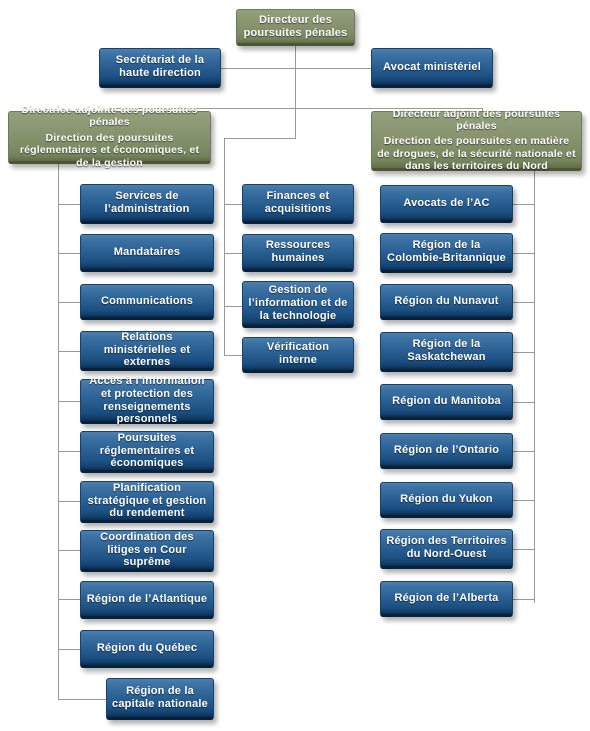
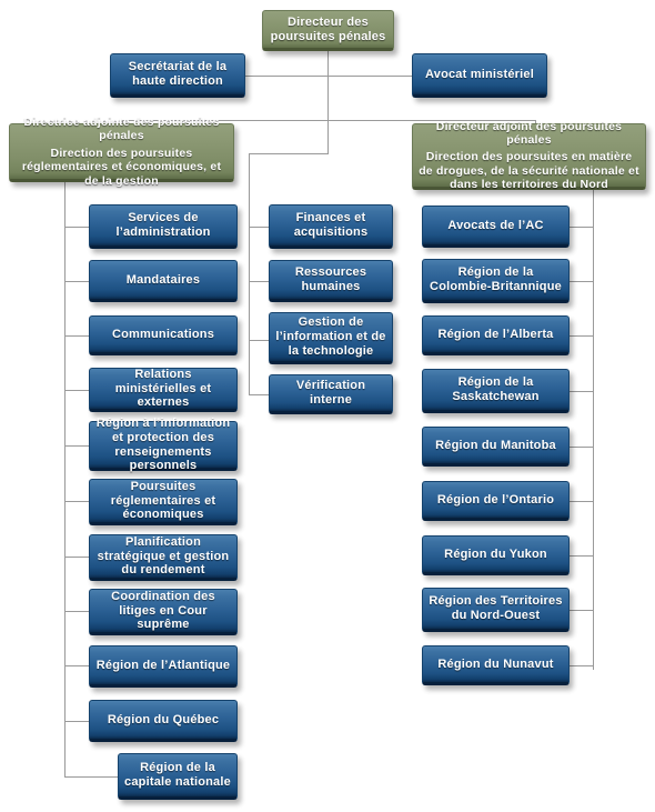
  Directeur des poursuites pénales
  Secrétariat de la haute direction
  Avocat ministériel
  Directrice adjointe des poursuites pénales
  Direction des poursuites réglementaires et économiques, et de la gestion
  Directeur adjoint des poursuites pénales
  Direction des poursuites en matière de drogues, de la sécurité nationale et dans les territoires du Nord
  Services de l’administration
  Mandataires
  Communications
  Relations ministérielles et externes
- Accès à l’information et protection des renseignements personnels
+ Région à l’information et protection des renseignements personnels
  Poursuites réglementaires et économiques
  Planification stratégique et gestion du rendement
  Coordination des litiges en Cour suprême
  Région de l’Atlantique
  Région du Québec
  Région de la capitale nationale
  Finances et acquisitions
  Ressources humaines
  Gestion de l’information et de la technologie
  Vérification interne
  Avocats de l’AC
  Région de la Colombie-Britannique
- Région du Nunavut
+ Région de l’Alberta
  Région de la Saskatchewan
  Région du Manitoba
  Région de l’Ontario
  Région du Yukon
  Région des Territoires du Nord-Ouest
- Région de l’Alberta
+ Région du Nunavut
